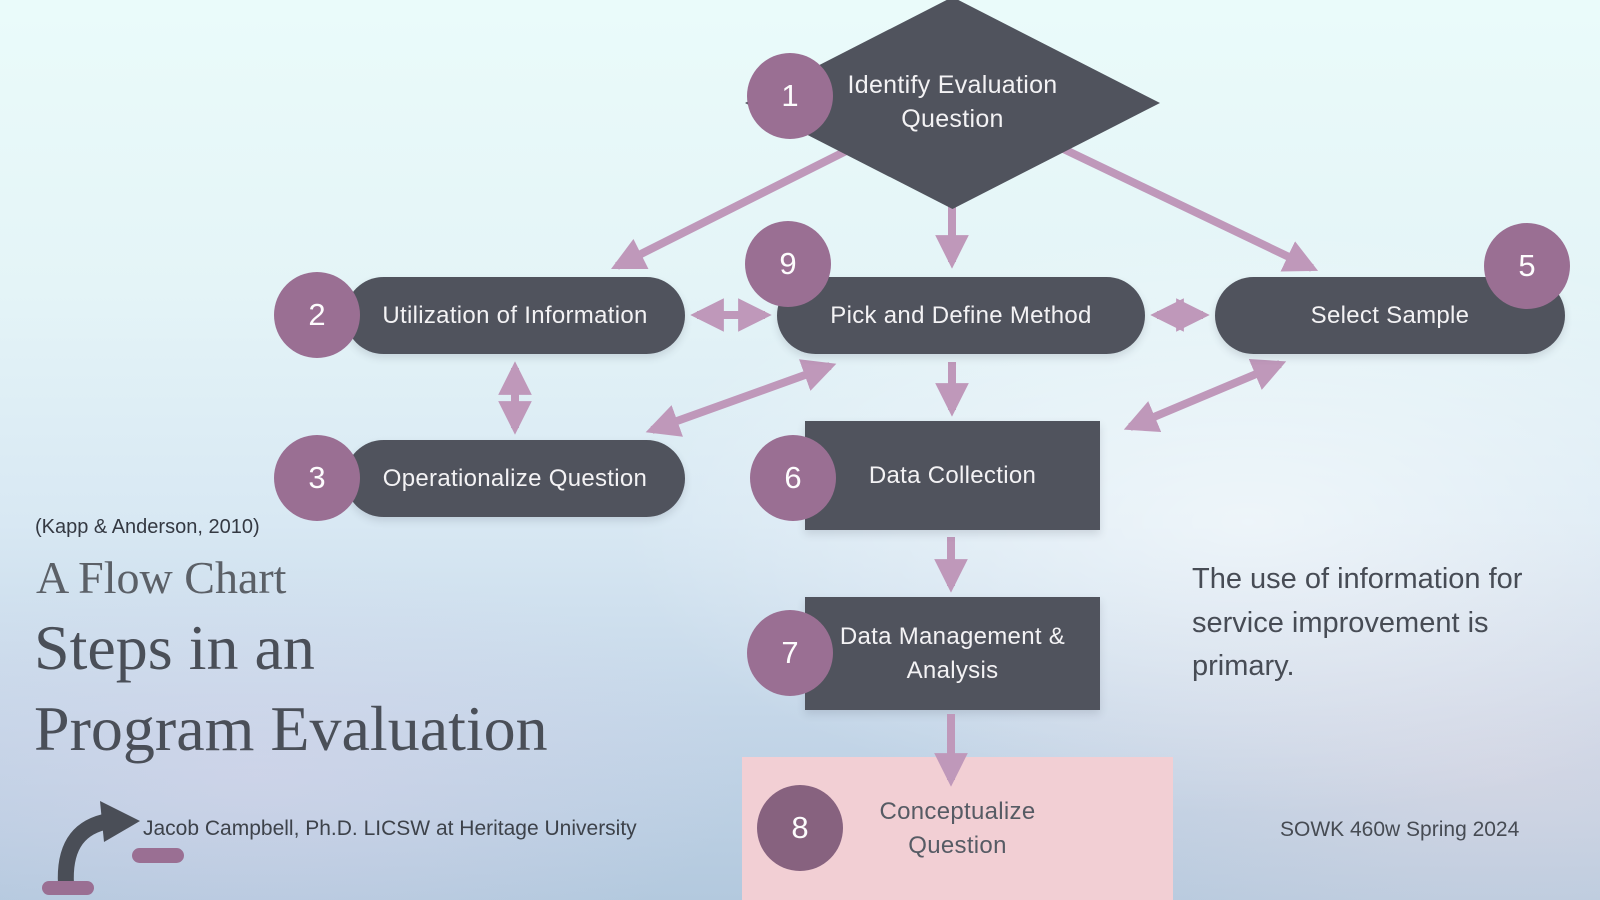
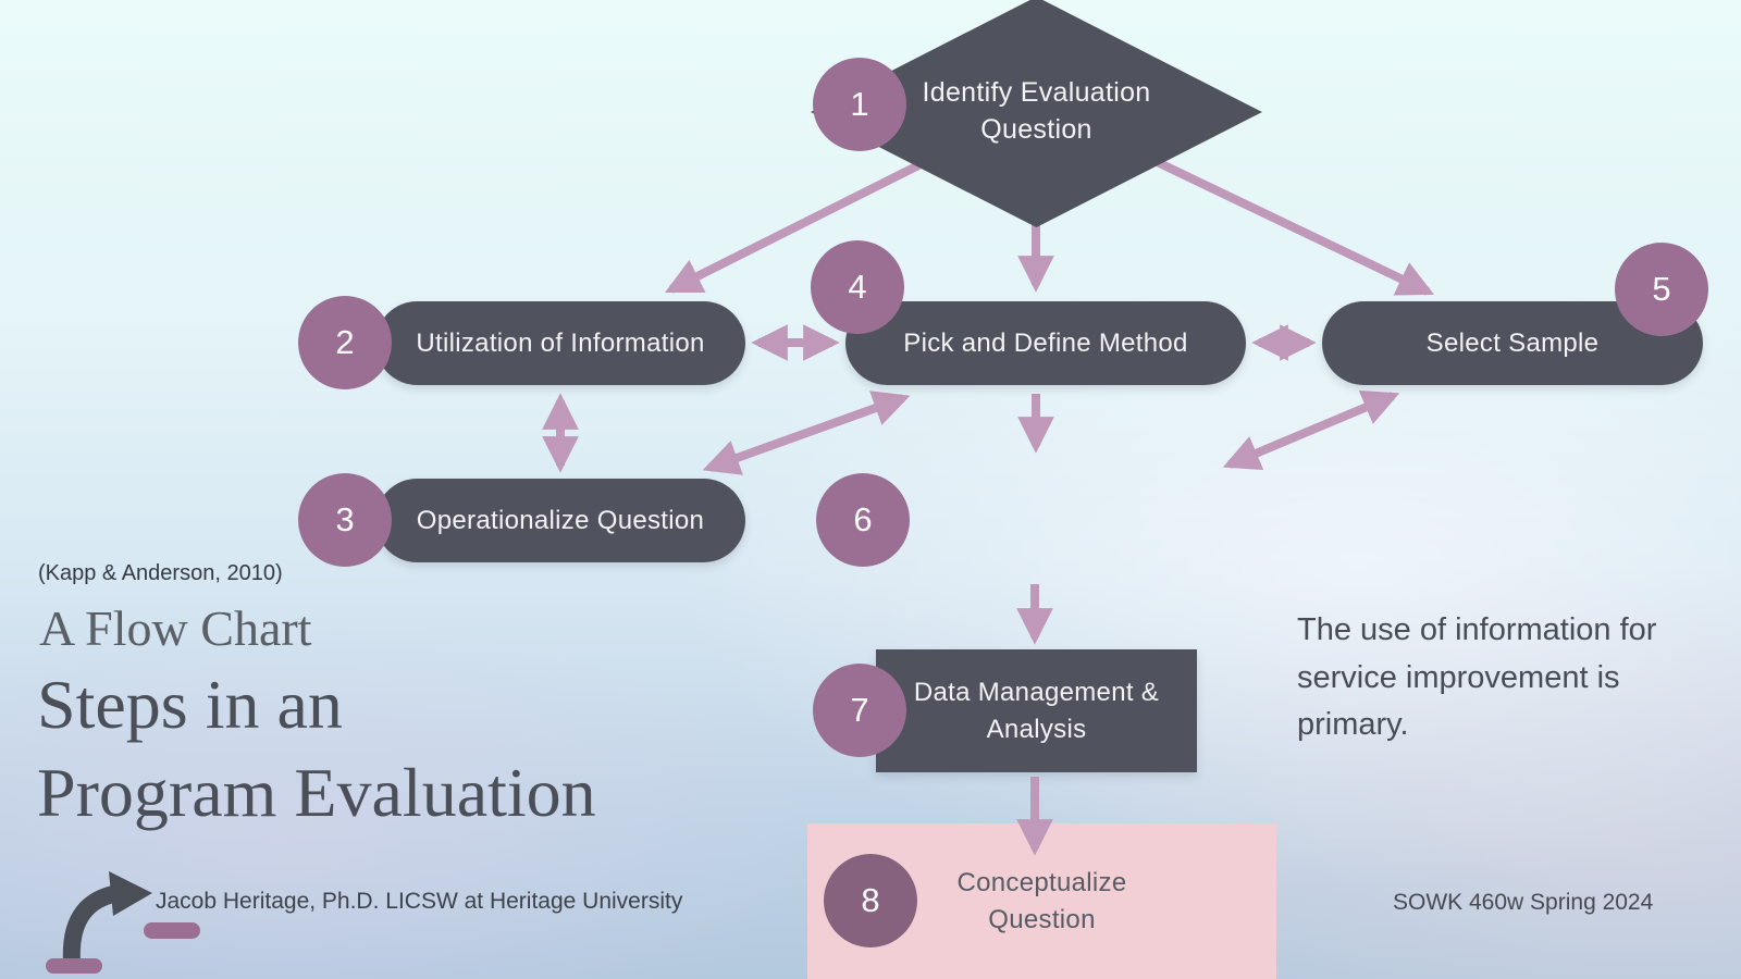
  Identify Evaluation Question
  Utilization of Information
  Pick and Define Method
  Select Sample
  Operationalize Question
- Data Collection
  Data Management & Analysis
  Conceptualize Question
  1
  2
  3
- 9
+ 4
  5
  6
  7
  8
  (Kapp & Anderson, 2010)
  A Flow Chart
  Steps in an
  Program Evaluation
- Jacob Campbell, Ph.D. LICSW at Heritage University
+ Jacob Heritage, Ph.D. LICSW at Heritage University
  The use of information for service improvement is primary.
  SOWK 460w Spring 2024
